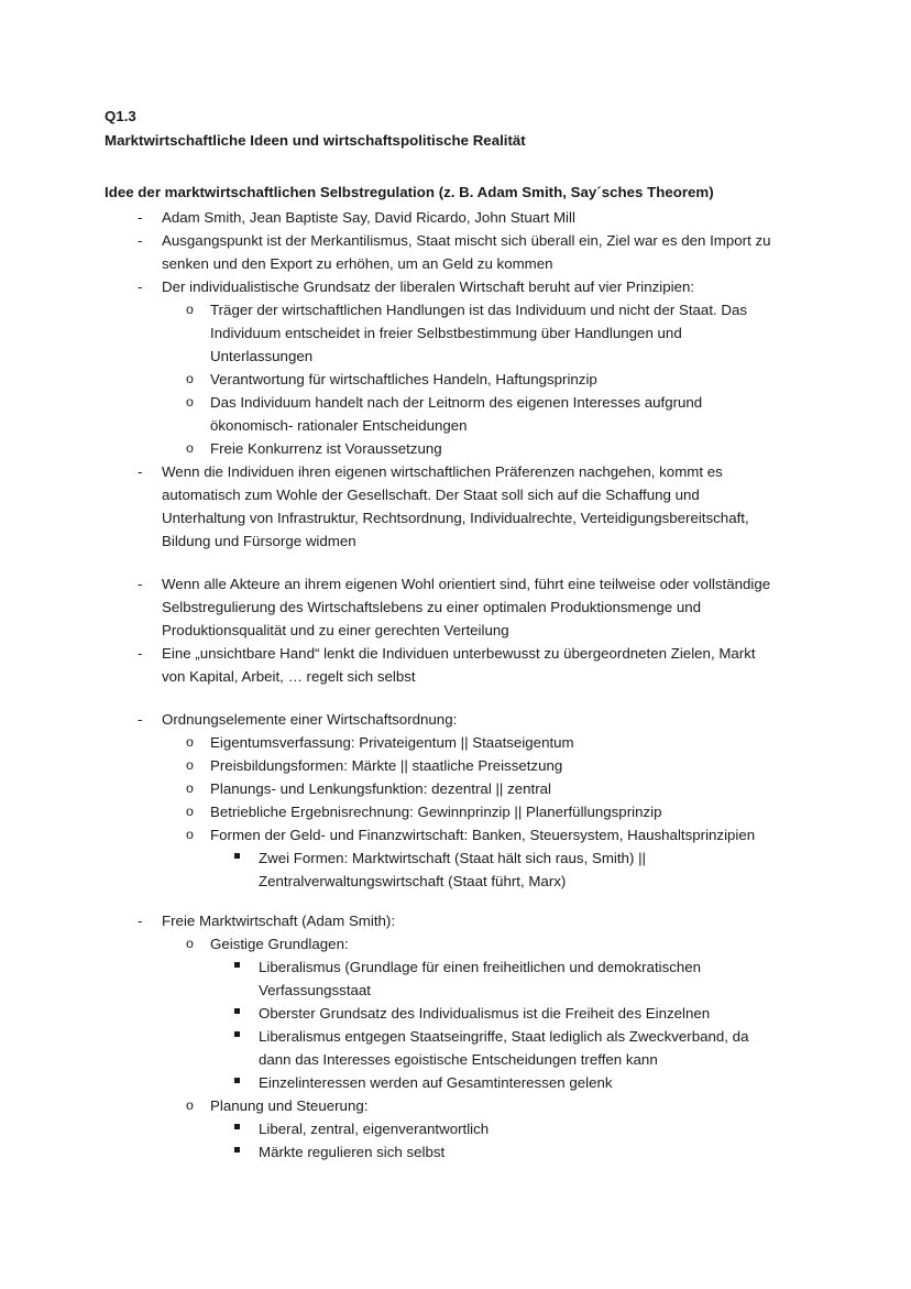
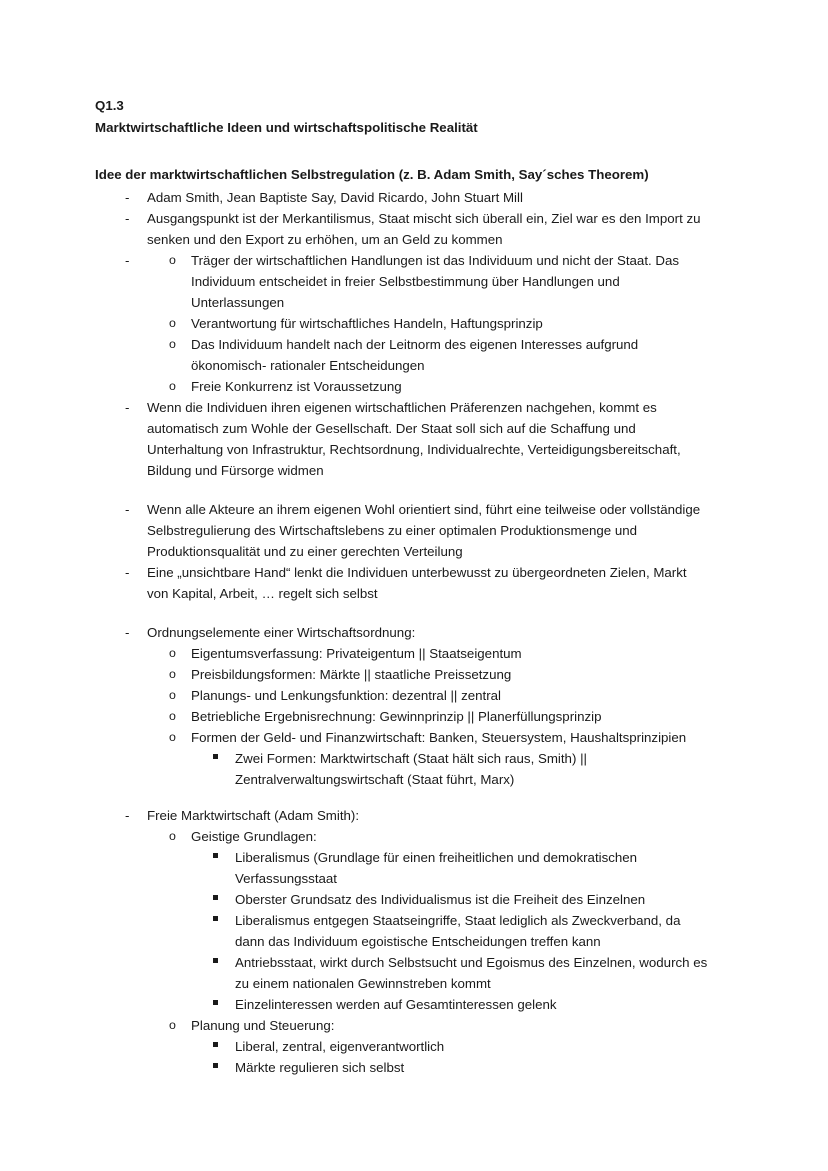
  Q1.3
  Marktwirtschaftliche Ideen und wirtschaftspolitische Realität
  Idee der marktwirtschaftlichen Selbstregulation (z. B. Adam Smith, Say´sches Theorem)
  -
  Adam Smith, Jean Baptiste Say, David Ricardo, John Stuart Mill
  -
  Ausgangspunkt ist der Merkantilismus, Staat mischt sich überall ein, Ziel war es den Import zu senken und den Export zu erhöhen, um an Geld zu kommen
  -
- Der individualistische Grundsatz der liberalen Wirtschaft beruht auf vier Prinzipien:
  o
  Träger der wirtschaftlichen Handlungen ist das Individuum und nicht der Staat. Das Individuum entscheidet in freier Selbstbestimmung über Handlungen und Unterlassungen
  o
  Verantwortung für wirtschaftliches Handeln, Haftungsprinzip
  o
  Das Individuum handelt nach der Leitnorm des eigenen Interesses aufgrund ökonomisch- rationaler Entscheidungen
  o
  Freie Konkurrenz ist Voraussetzung
  -
  Wenn die Individuen ihren eigenen wirtschaftlichen Präferenzen nachgehen, kommt es automatisch zum Wohle der Gesellschaft. Der Staat soll sich auf die Schaffung und Unterhaltung von Infrastruktur, Rechtsordnung, Individualrechte, Verteidigungsbereitschaft, Bildung und Fürsorge widmen
  -
  Wenn alle Akteure an ihrem eigenen Wohl orientiert sind, führt eine teilweise oder vollständige Selbstregulierung des Wirtschaftslebens zu einer optimalen Produktionsmenge und Produktionsqualität und zu einer gerechten Verteilung
  -
  Eine „unsichtbare Hand“ lenkt die Individuen unterbewusst zu übergeordneten Zielen, Markt von Kapital, Arbeit, … regelt sich selbst
  -
  Ordnungselemente einer Wirtschaftsordnung:
  o
  Eigentumsverfassung: Privateigentum || Staatseigentum
  o
  Preisbildungsformen: Märkte || staatliche Preissetzung
  o
  Planungs- und Lenkungsfunktion: dezentral || zentral
  o
  Betriebliche Ergebnisrechnung: Gewinnprinzip || Planerfüllungsprinzip
  o
  Formen der Geld- und Finanzwirtschaft: Banken, Steuersystem, Haushaltsprinzipien
  Zwei Formen: Marktwirtschaft (Staat hält sich raus, Smith) || Zentralverwaltungswirtschaft (Staat führt, Marx)
  -
  Freie Marktwirtschaft (Adam Smith):
  o
  Geistige Grundlagen:
  Liberalismus (Grundlage für einen freiheitlichen und demokratischen Verfassungsstaat
  Oberster Grundsatz des Individualismus ist die Freiheit des Einzelnen
- Liberalismus entgegen Staatseingriffe, Staat lediglich als Zweckverband, da dann das Interesses egoistische Entscheidungen treffen kann
+ Liberalismus entgegen Staatseingriffe, Staat lediglich als Zweckverband, da dann das Individuum egoistische Entscheidungen treffen kann
+ Antriebsstaat, wirkt durch Selbstsucht und Egoismus des Einzelnen, wodurch es zu einem nationalen Gewinnstreben kommt
  Einzelinteressen werden auf Gesamtinteressen gelenk
  o
  Planung und Steuerung:
  Liberal, zentral, eigenverantwortlich
  Märkte regulieren sich selbst
